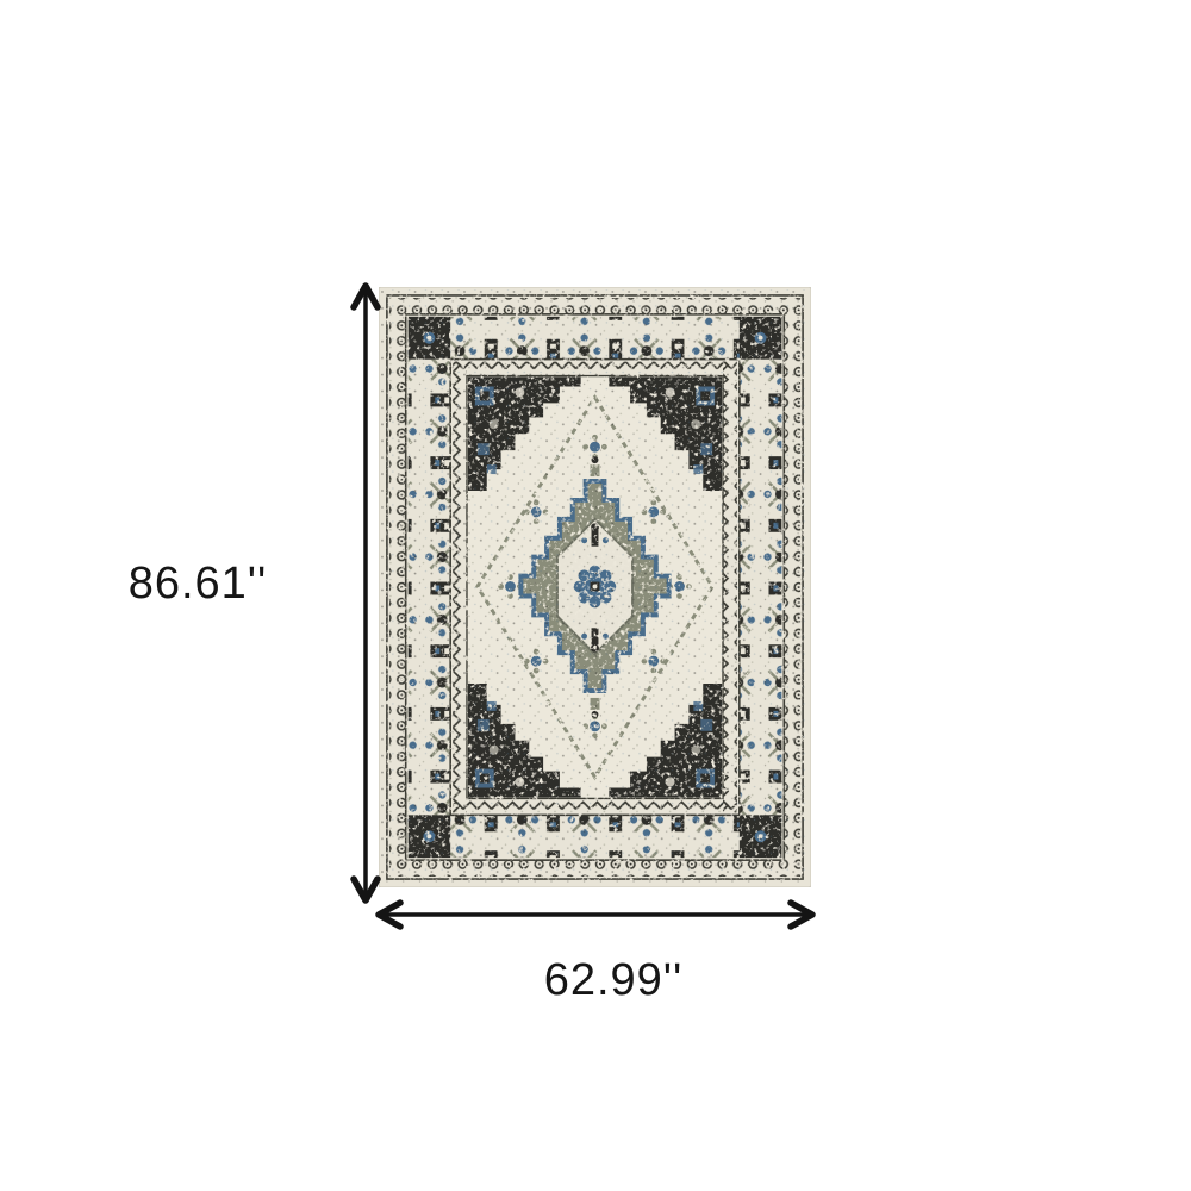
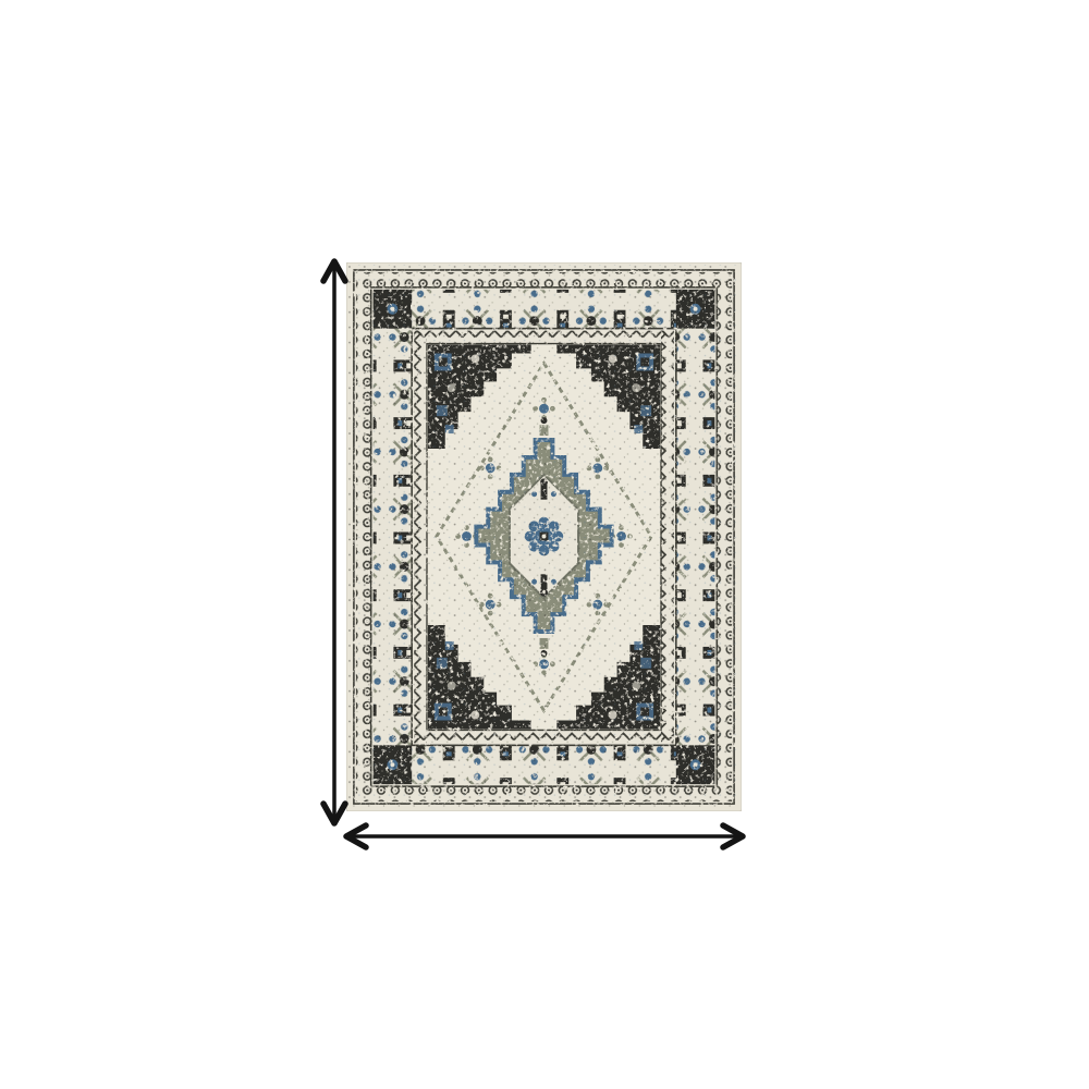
- 86.61''
- 62.99''
